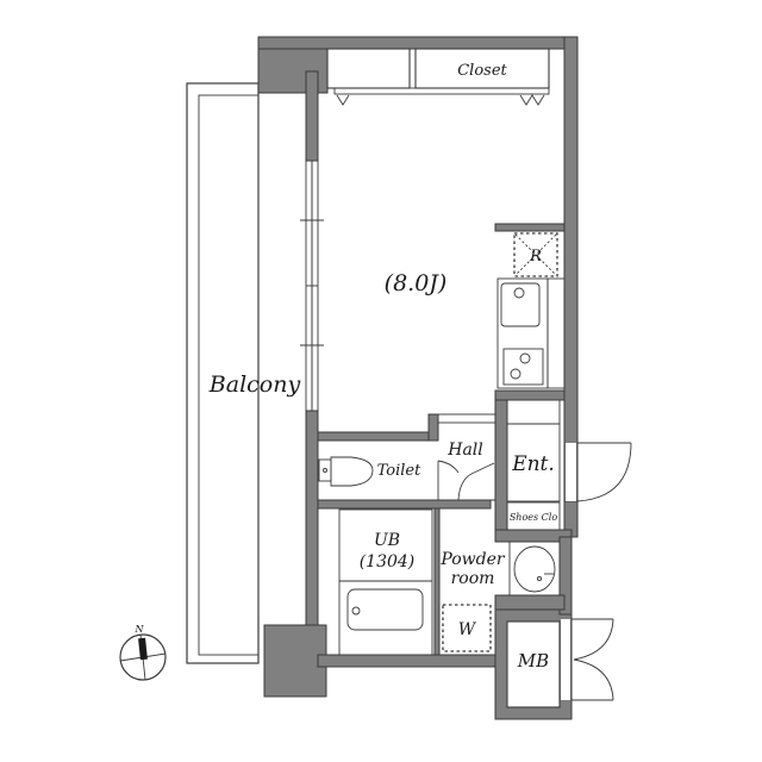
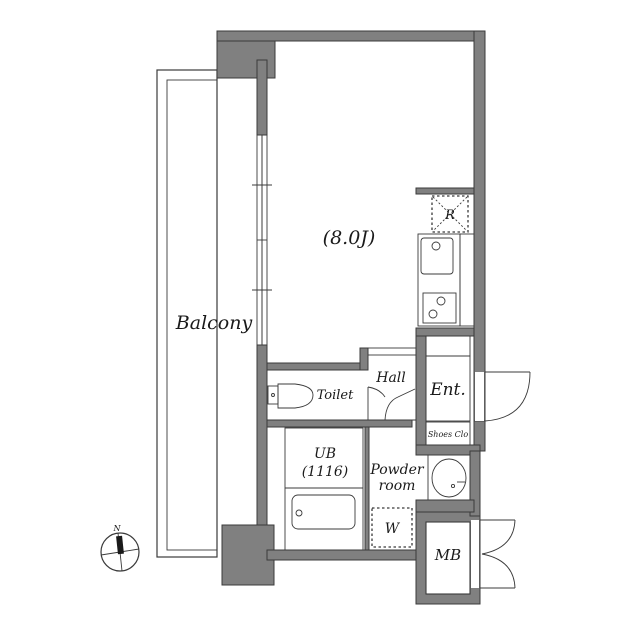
- Closet
  (8.0J)
  Balcony
  R
  Toilet
  Hall
  Ent.
  Shoes Clo
  UB
- (1304)
+ (1116)
  Powder
  room
  W
  MB
  N
